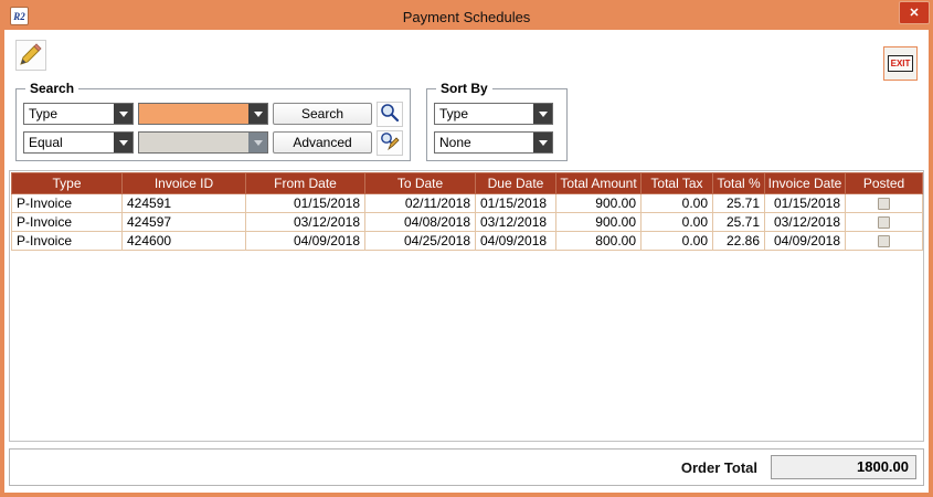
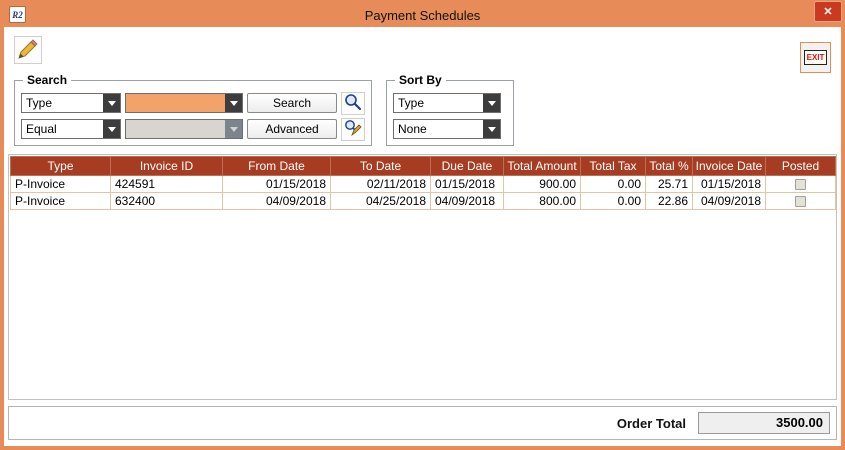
  R2
  Payment Schedules
  ✕
  EXIT
  Search
  Type
  Search
  Equal
  Advanced
  Sort By
  Type
  None
  Type	Invoice ID	From Date	To Date	Due Date	Total Amount	Total Tax	Total %	Invoice Date	Posted
  P-Invoice	424591	01/15/2018	02/11/2018	01/15/2018	900.00	0.00	25.71	01/15/2018
- P-Invoice	424597	03/12/2018	04/08/2018	03/12/2018	900.00	0.00	25.71	03/12/2018
- P-Invoice	424600	04/09/2018	04/25/2018	04/09/2018	800.00	0.00	22.86	04/09/2018
+ P-Invoice	632400	04/09/2018	04/25/2018	04/09/2018	800.00	0.00	22.86	04/09/2018
  Order Total
- 1800.00
+ 3500.00
